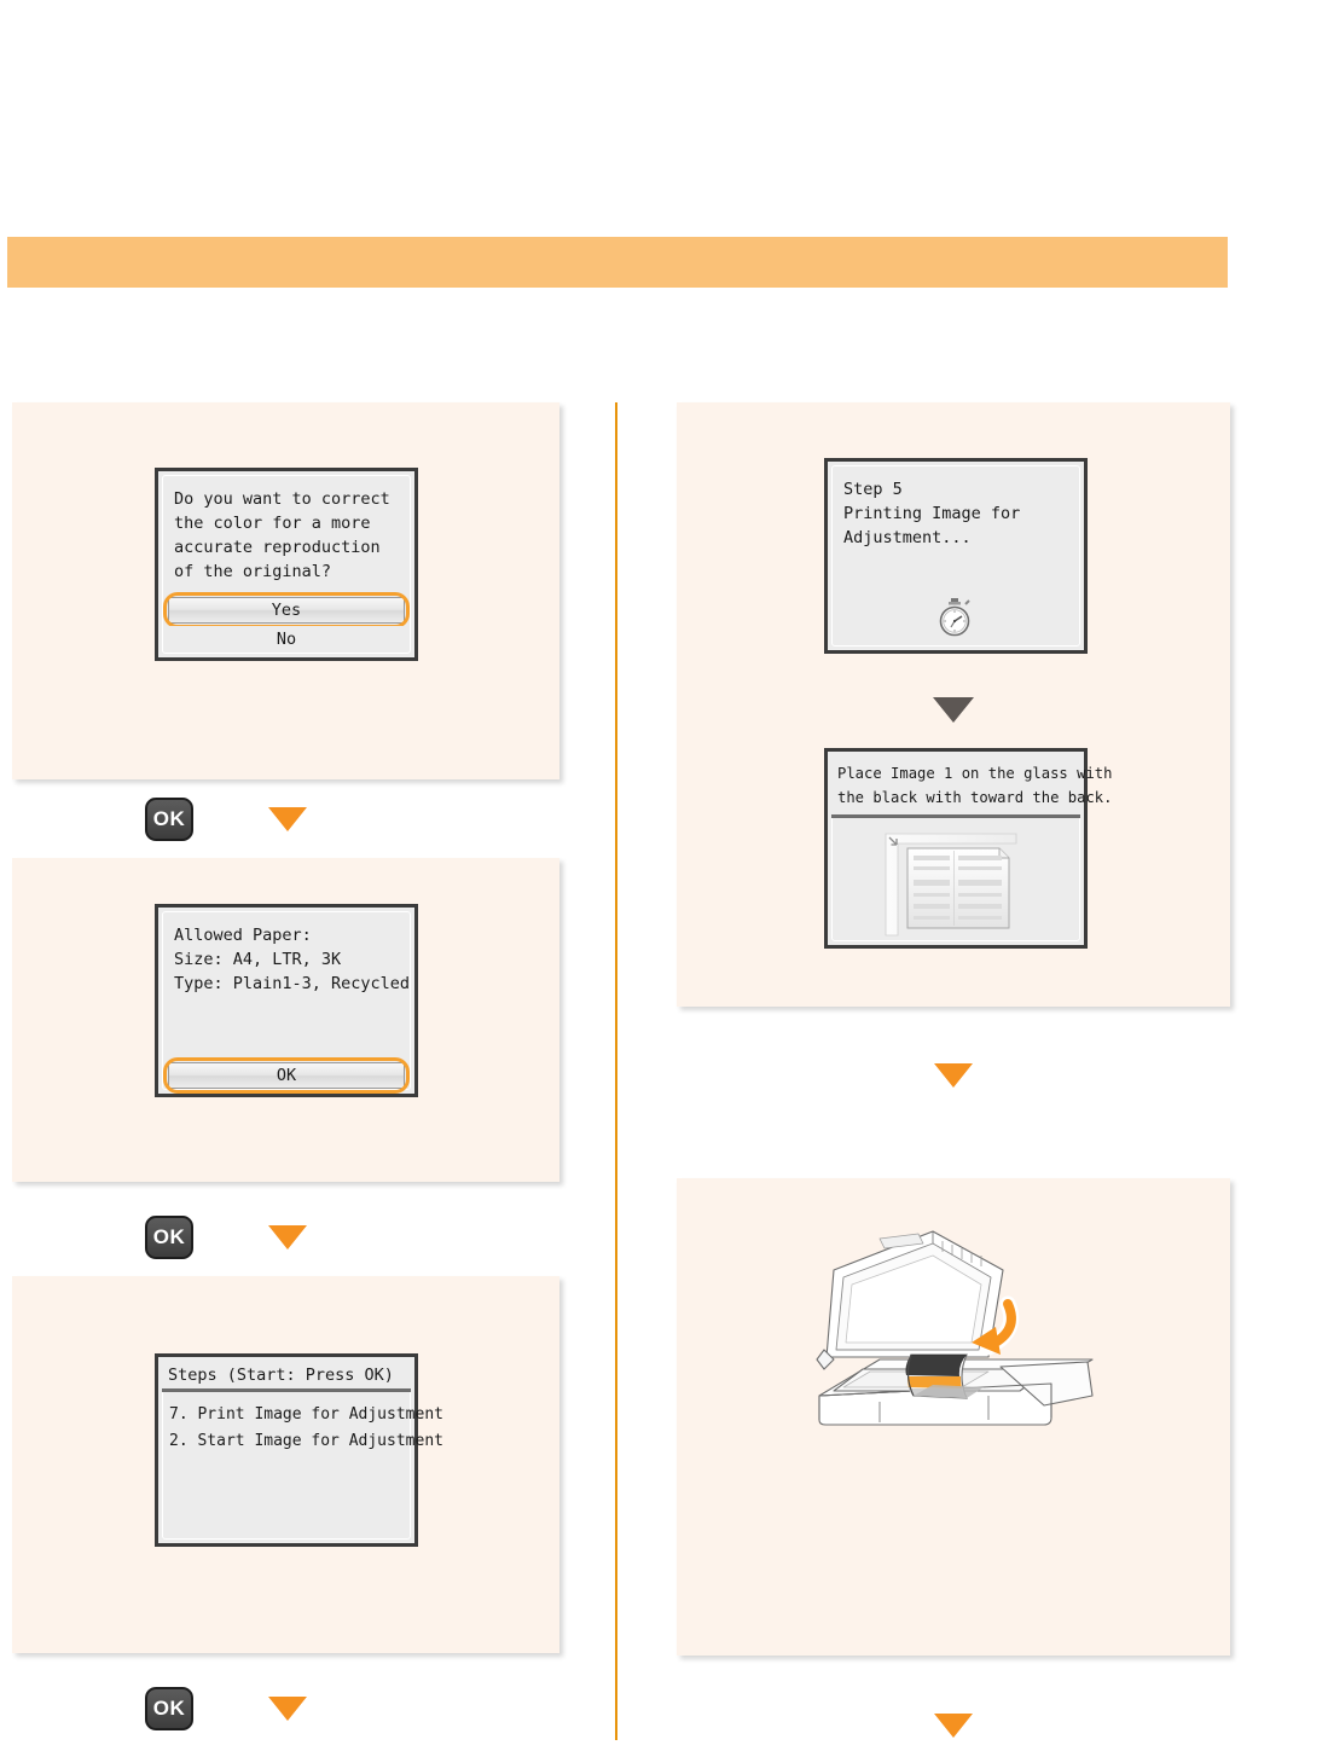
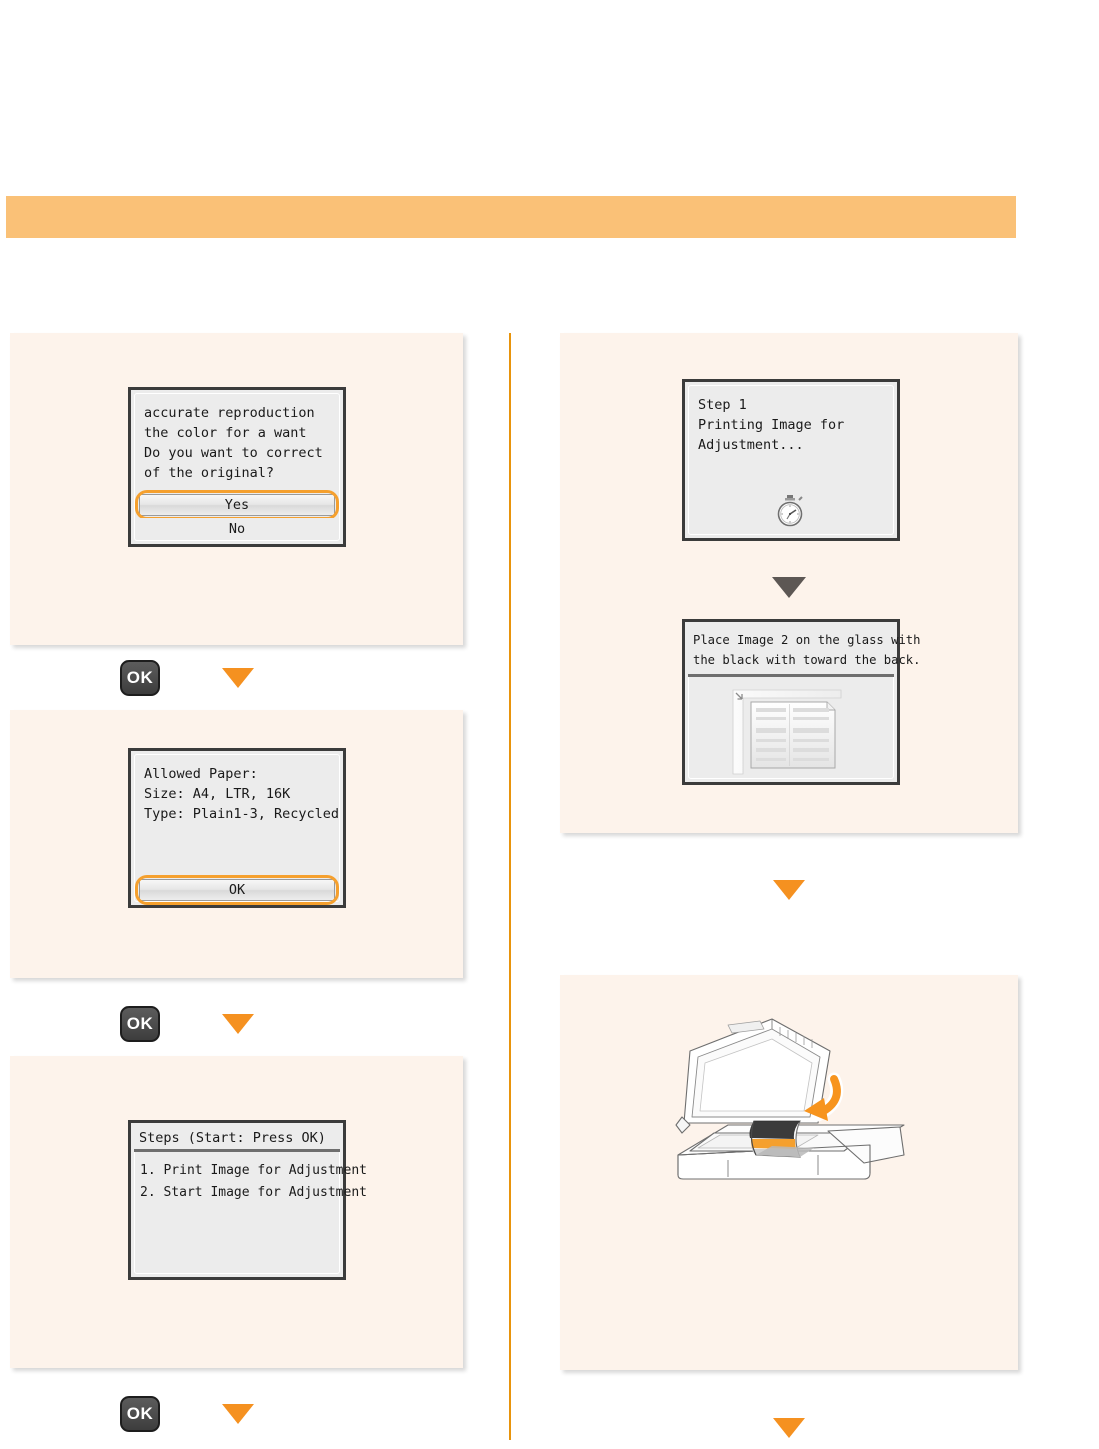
- Do you want to correct
+ accurate reproduction
- the color for a more
+ the color for a want
- accurate reproduction
+ Do you want to correct
  of the original?
  Yes
  No
  OK
  Allowed Paper:
- Size: A4, LTR, 3K
+ Size: A4, LTR, 16K
  Type: Plain1-3, Recycled
  OK
  OK
  Steps (Start: Press OK)
- 7. Print Image for Adjustment
+ 1. Print Image for Adjustment
  2. Start Image for Adjustment
  OK
- Step 5
+ Step 1
  Printing Image for
  Adjustment...
- Place Image 1 on the glass with
+ Place Image 2 on the glass with
  the black with toward the back.
